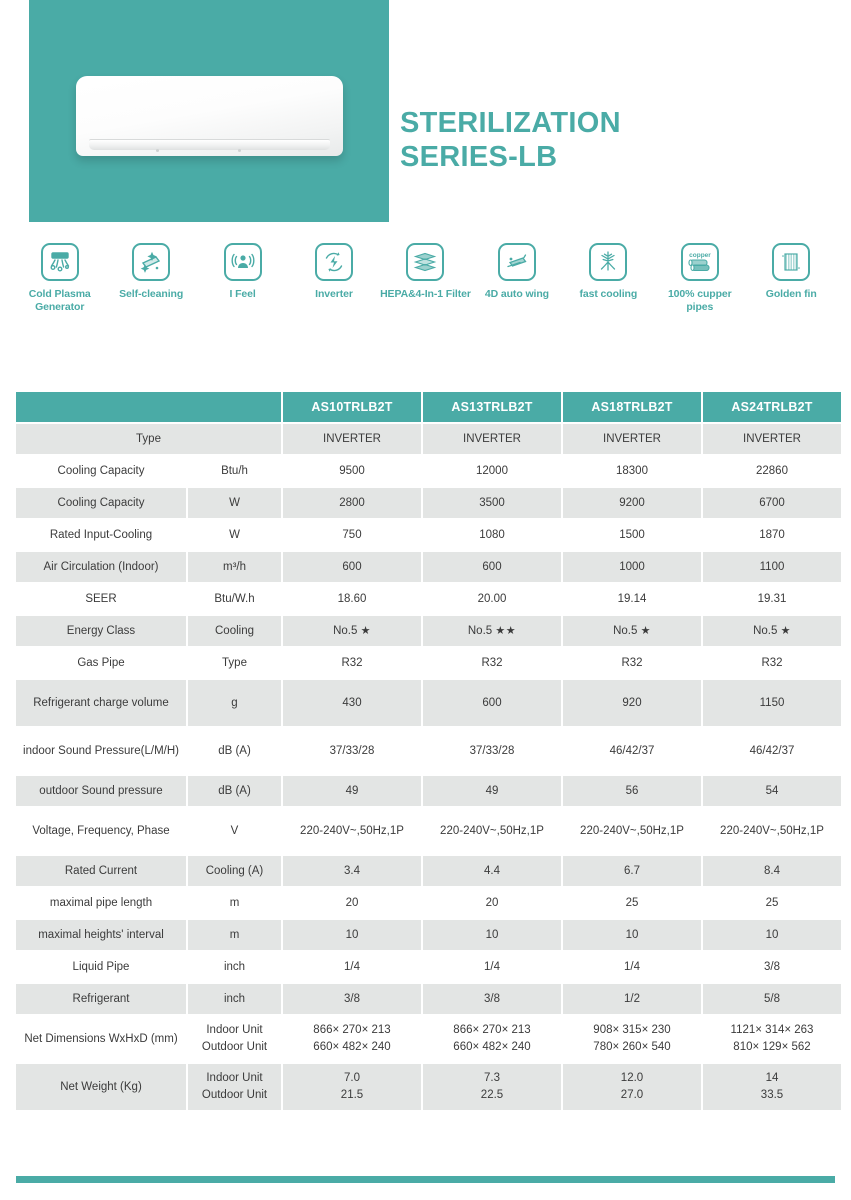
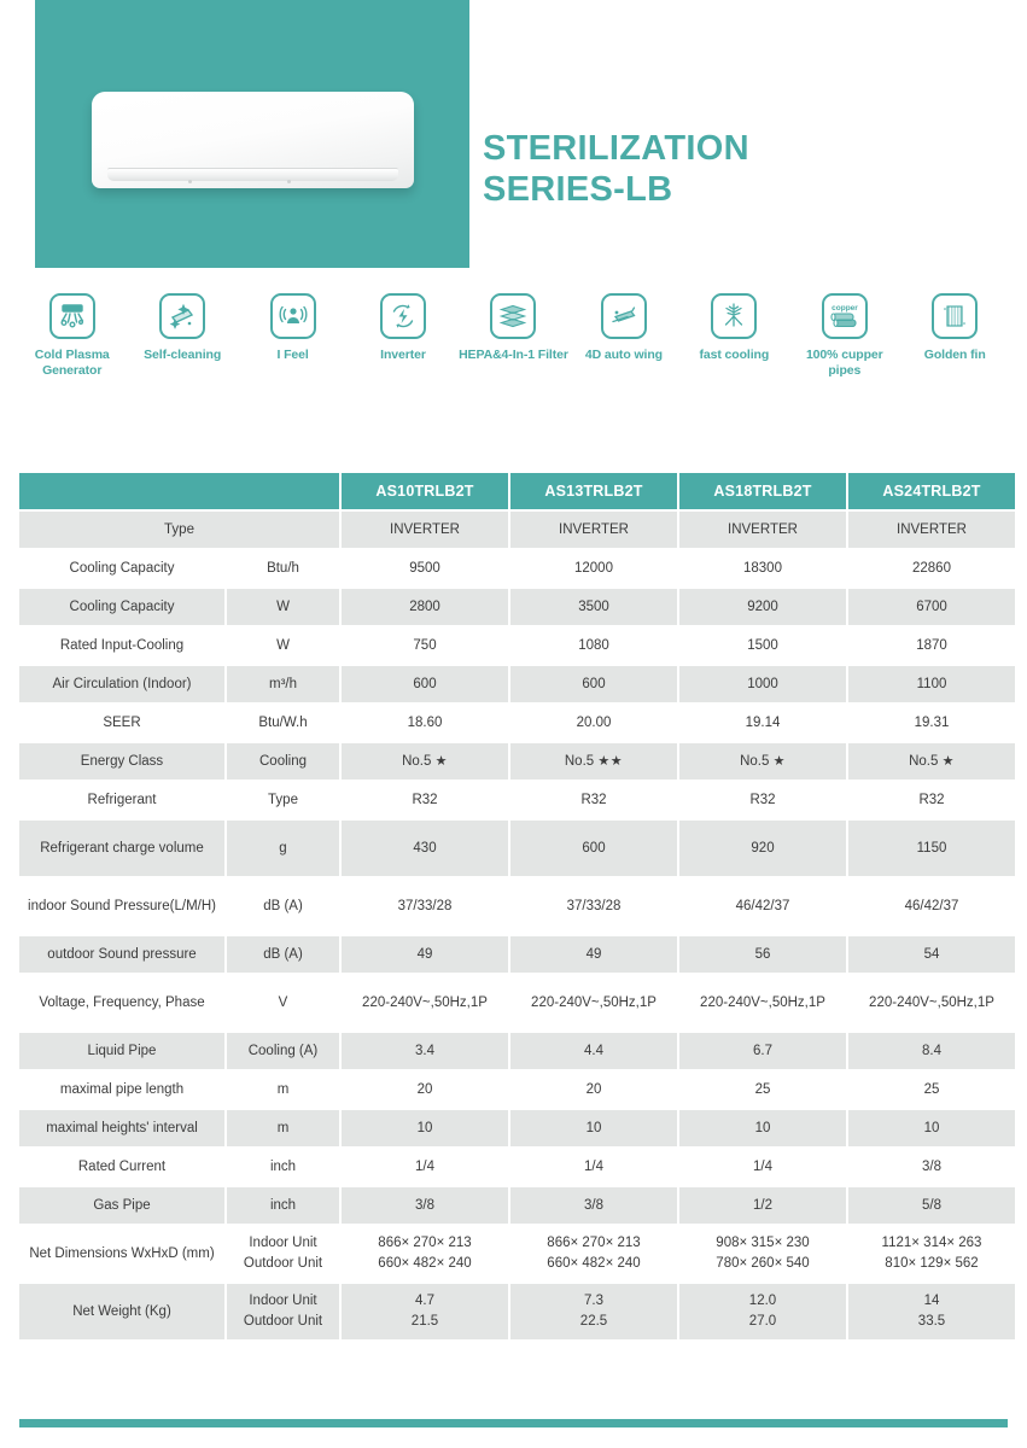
  STERILIZATION
  SERIES-LB
  Cold Plasma Generator
  Self-cleaning
  I Feel
  Inverter
  HEPA&4-In-1 Filter
  4D auto wing
  fast cooling
  100% cupper pipes
  Golden fin
  	AS10TRLB2T	AS13TRLB2T	AS18TRLB2T	AS24TRLB2T
  Type	INVERTER	INVERTER	INVERTER	INVERTER
  Cooling Capacity	Btu/h	9500	12000	18300	22860
  Cooling Capacity	W	2800	3500	9200	6700
  Rated Input-Cooling	W	750	1080	1500	1870
  Air Circulation (Indoor)	m³/h	600	600	1000	1100
  SEER	Btu/W.h	18.60	20.00	19.14	19.31
  Energy Class	Cooling	No.5 ★	No.5 ★★	No.5 ★	No.5 ★
- Gas Pipe	Type	R32	R32	R32	R32
+ Refrigerant	Type	R32	R32	R32	R32
  Refrigerant charge volume	g	430	600	920	1150
  indoor Sound Pressure(L/M/H)	dB (A)	37/33/28	37/33/28	46/42/37	46/42/37
  outdoor Sound pressure	dB (A)	49	49	56	54
  Voltage, Frequency, Phase	V	220-240V~,50Hz,1P	220-240V~,50Hz,1P	220-240V~,50Hz,1P	220-240V~,50Hz,1P
- Rated Current	Cooling (A)	3.4	4.4	6.7	8.4
+ Liquid Pipe	Cooling (A)	3.4	4.4	6.7	8.4
  maximal pipe length	m	20	20	25	25
  maximal heights' interval	m	10	10	10	10
- Liquid Pipe	inch	1/4	1/4	1/4	3/8
+ Rated Current	inch	1/4	1/4	1/4	3/8
- Refrigerant	inch	3/8	3/8	1/2	5/8
+ Gas Pipe	inch	3/8	3/8	1/2	5/8
  Net Dimensions WxHxD (mm)	Indoor UnitOutdoor Unit	866× 270× 213660× 482× 240	866× 270× 213660× 482× 240	908× 315× 230780× 260× 540	1121× 314× 263810× 129× 562
- Net Weight (Kg)	Indoor UnitOutdoor Unit	7.021.5	7.322.5	12.027.0	1433.5
+ Net Weight (Kg)	Indoor UnitOutdoor Unit	4.721.5	7.322.5	12.027.0	1433.5
